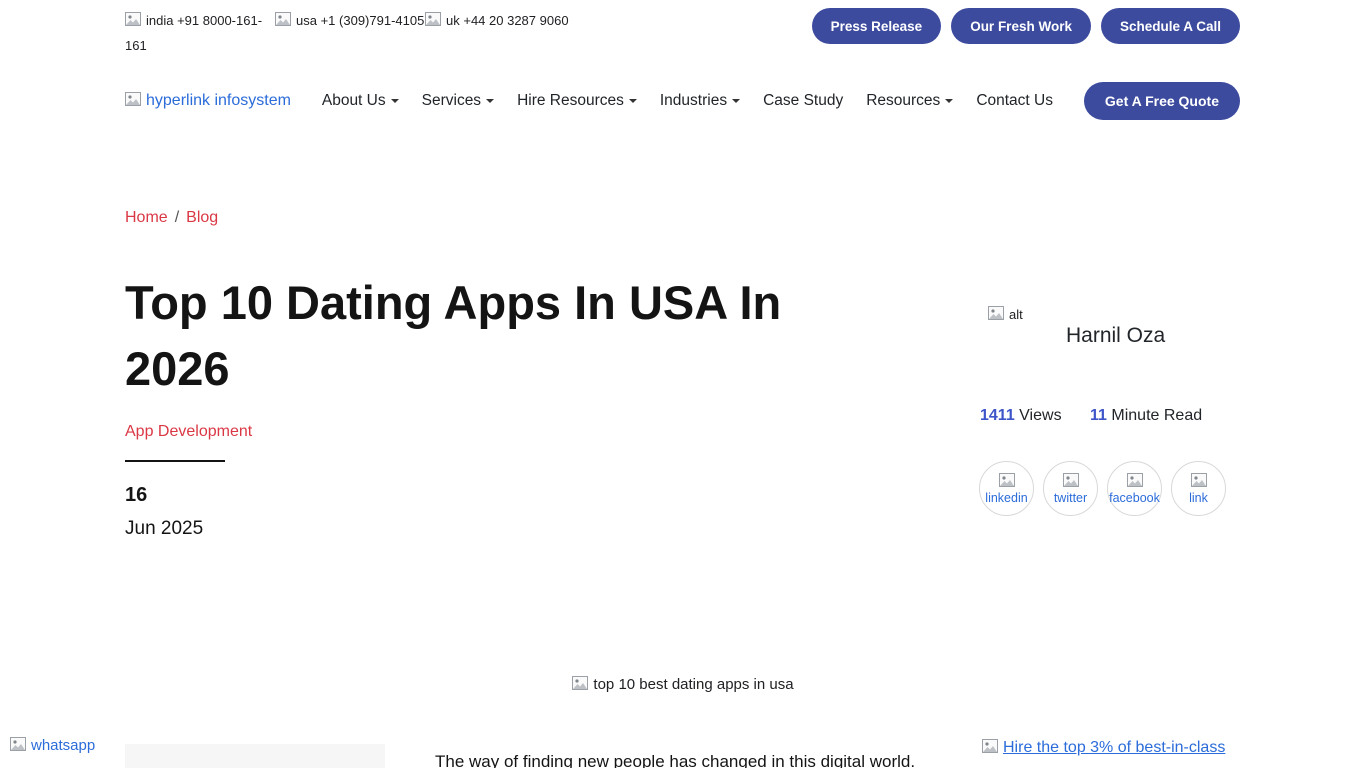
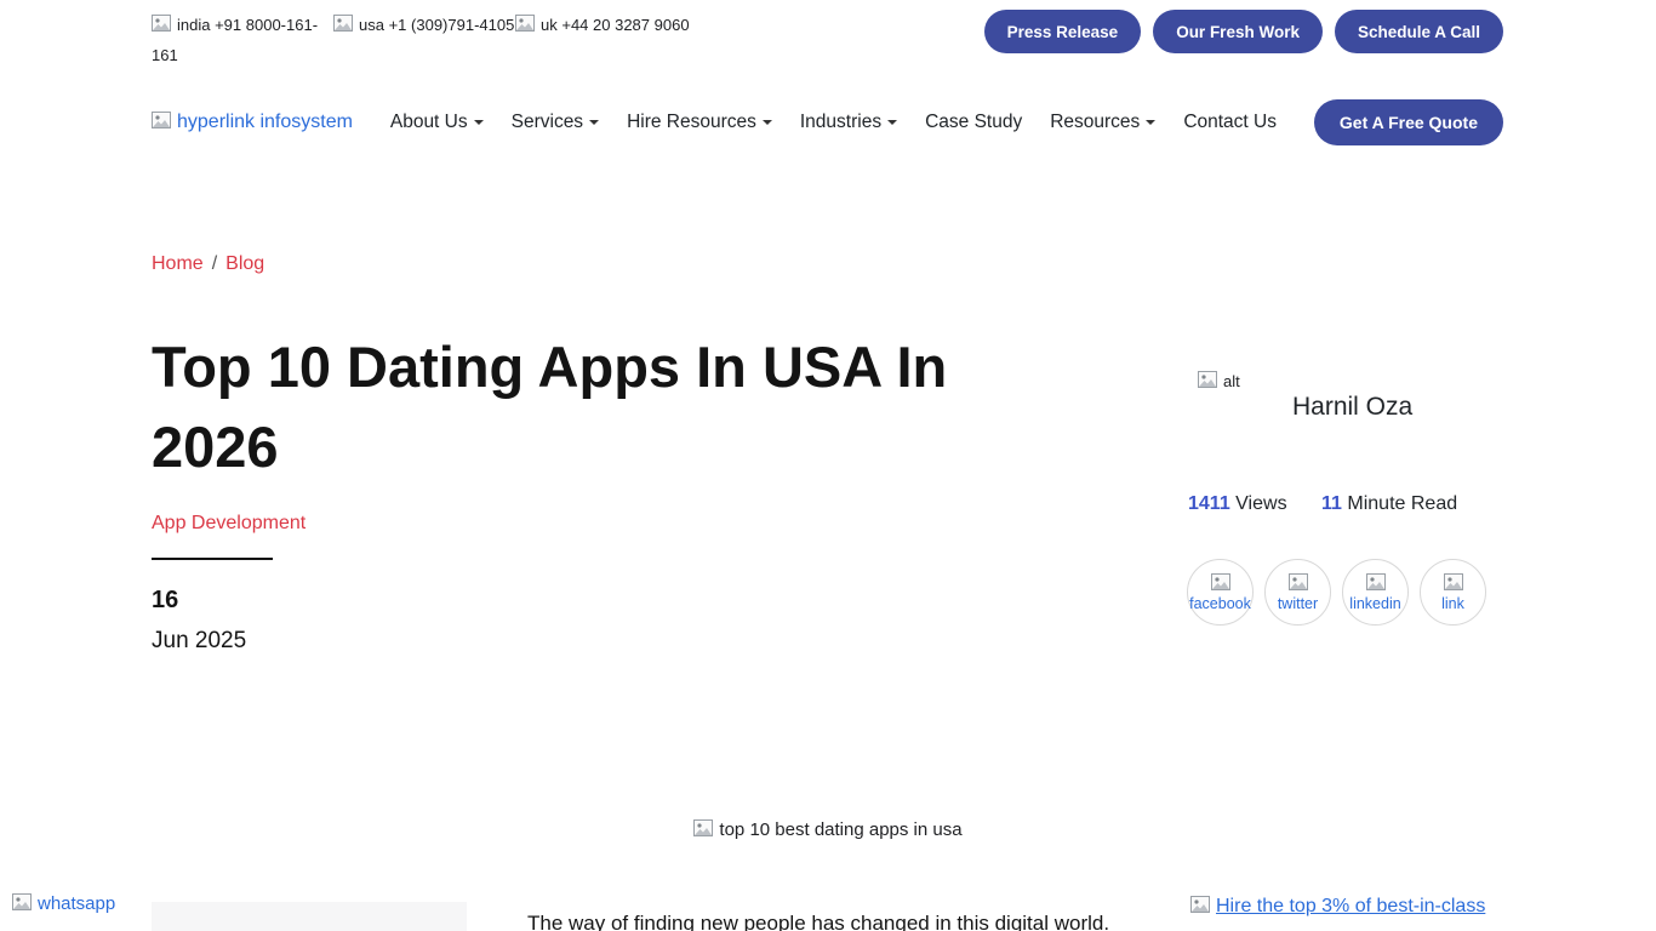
  india +91 8000-161-161
  usa +1 (309)791-4105
  uk +44 20 3287 9060
  Press Release
  Our Fresh Work
  Schedule A Call
  hyperlink infosystem
  About Us
  Services
  Hire Resources
  Industries
  Case Study
  Resources
  Contact Us
  Get A Free Quote
  Home / Blog
  Top 10 Dating Apps In USA In 2026
  App Development
  16
  Jun 2025
  alt
  Harnil Oza
  1411 Views 11 Minute Read
- linkedin
+ facebook
  twitter
- facebook
+ linkedin
  link
  top 10 best dating apps in usa
  The way of finding new people has changed in this digital world.
  Hire the top 3% of best-in-class
  whatsapp
